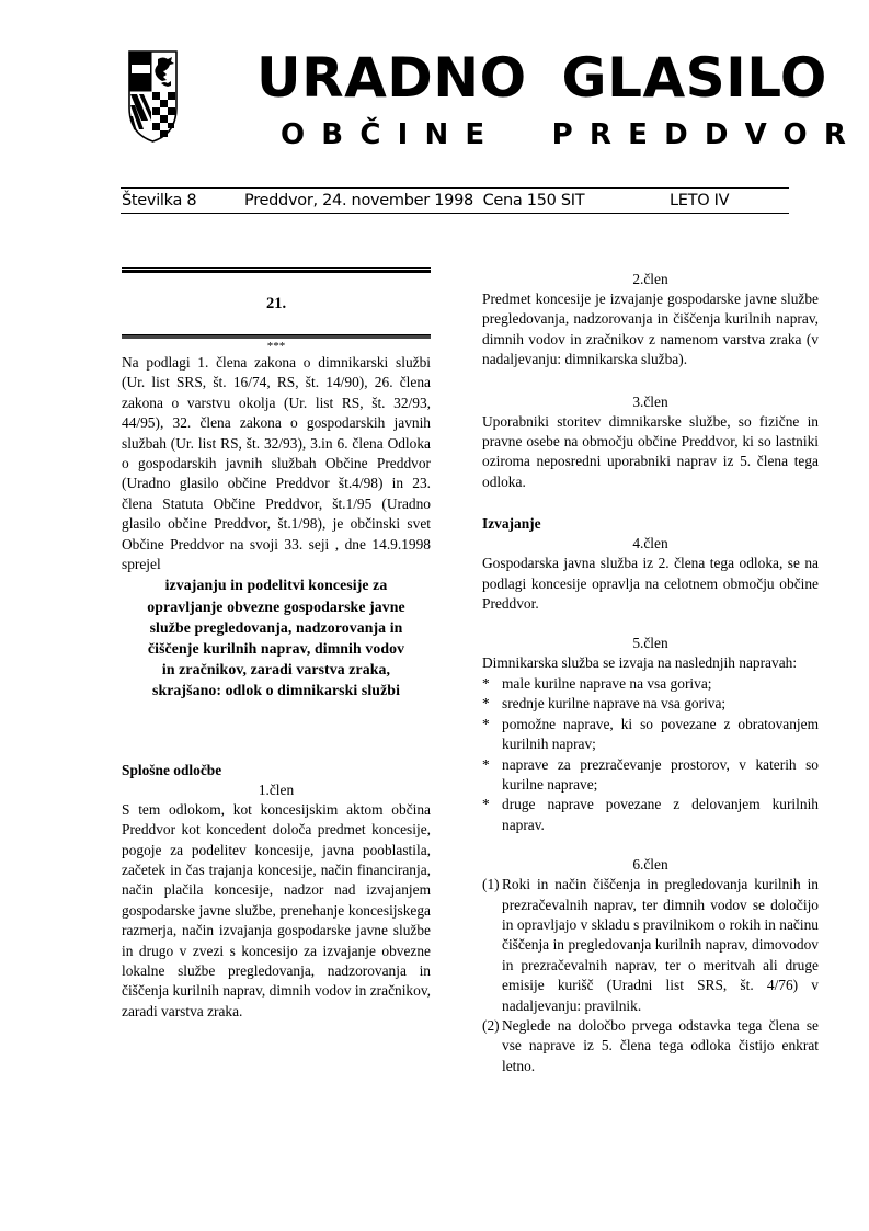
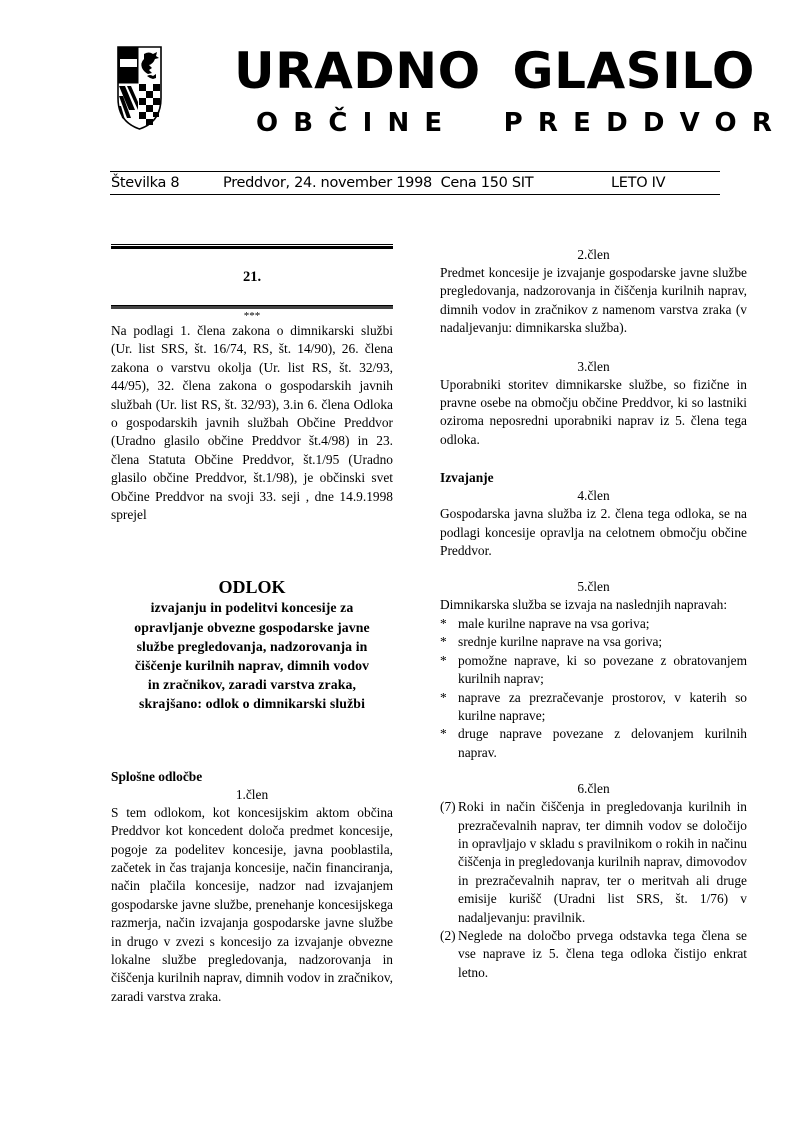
  URADNO GLASILO
  OBČINE PREDDVOR
  Številka 8
  Preddvor, 24. november 1998 Cena 150 SIT
  LETO IV
  21.
  ***
  Na podlagi 1. člena zakona o dimnikarski službi (Ur. list SRS, št. 16/74, RS, št. 14/90), 26. člena zakona o varstvu okolja (Ur. list RS, št. 32/93, 44/95), 32. člena zakona o gospodarskih javnih službah (Ur. list RS, št. 32/93), 3.in 6. člena Odloka o gospodarskih javnih službah Občine Preddvor (Uradno glasilo občine Preddvor št.4/98) in 23. člena Statuta Občine Preddvor, št.1/95 (Uradno glasilo občine Preddvor, št.1/98), je občinski svet Občine Preddvor na svoji 33. seji , dne 14.9.1998 sprejel
+ ODLOK
  izvajanju in podelitvi koncesije za
  opravljanje obvezne gospodarske javne
  službe pregledovanja, nadzorovanja in
  čiščenje kurilnih naprav, dimnih vodov
  in zračnikov, zaradi varstva zraka,
  skrajšano: odlok o dimnikarski službi
  Splošne odločbe
  1.člen
  S tem odlokom, kot koncesijskim aktom občina Preddvor kot koncedent določa predmet koncesije, pogoje za podelitev koncesije, javna pooblastila, začetek in čas trajanja koncesije, način financiranja, način plačila koncesije, nadzor nad izvajanjem gospodarske javne službe, prenehanje koncesijskega razmerja, način izvajanja gospodarske javne službe in drugo v zvezi s koncesijo za izvajanje obvezne lokalne službe pregledovanja, nadzorovanja in čiščenja kurilnih naprav, dimnih vodov in zračnikov, zaradi varstva zraka.
  2.člen
  Predmet koncesije je izvajanje gospodarske javne službe pregledovanja, nadzorovanja in čiščenja kurilnih naprav, dimnih vodov in zračnikov z namenom varstva zraka (v nadaljevanju: dimnikarska služba).
  3.člen
  Uporabniki storitev dimnikarske službe, so fizične in pravne osebe na območju občine Preddvor, ki so lastniki oziroma neposredni uporabniki naprav iz 5. člena tega odloka.
  Izvajanje
  4.člen
  Gospodarska javna služba iz 2. člena tega odloka, se na podlagi koncesije opravlja na celotnem območju občine Preddvor.
  5.člen
  Dimnikarska služba se izvaja na naslednjih napravah:
  *
  male kurilne naprave na vsa goriva;
  *
  srednje kurilne naprave na vsa goriva;
  *
  pomožne naprave, ki so povezane z obratovanjem kurilnih naprav;
  *
  naprave za prezračevanje prostorov, v katerih so kurilne naprave;
  *
  druge naprave povezane z delovanjem kurilnih naprav.
  6.člen
- (1)
+ (7)
- Roki in način čiščenja in pregledovanja kurilnih in prezračevalnih naprav, ter dimnih vodov se določijo in opravljajo v skladu s pravilnikom o rokih in načinu čiščenja in pregledovanja kurilnih naprav, dimovodov in prezračevalnih naprav, ter o meritvah ali druge emisije kurišč (Uradni list SRS, št. 4/76) v nadaljevanju: pravilnik.
+ Roki in način čiščenja in pregledovanja kurilnih in prezračevalnih naprav, ter dimnih vodov se določijo in opravljajo v skladu s pravilnikom o rokih in načinu čiščenja in pregledovanja kurilnih naprav, dimovodov in prezračevalnih naprav, ter o meritvah ali druge emisije kurišč (Uradni list SRS, št. 1/76) v nadaljevanju: pravilnik.
  (2)
  Neglede na določbo prvega odstavka tega člena se vse naprave iz 5. člena tega odloka čistijo enkrat letno.
